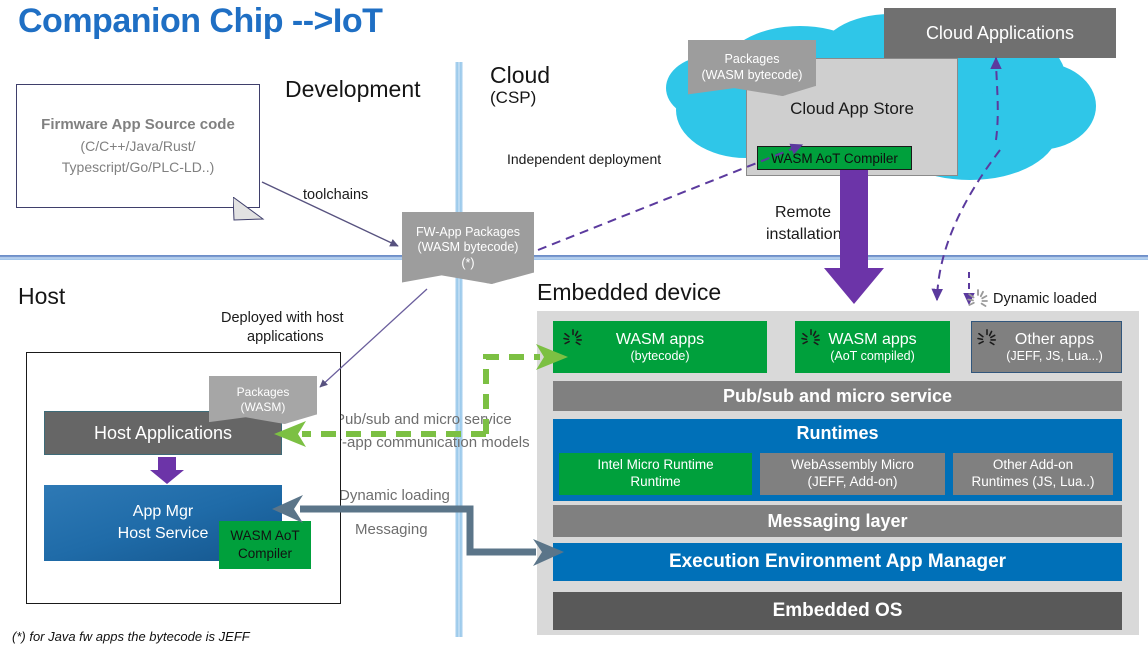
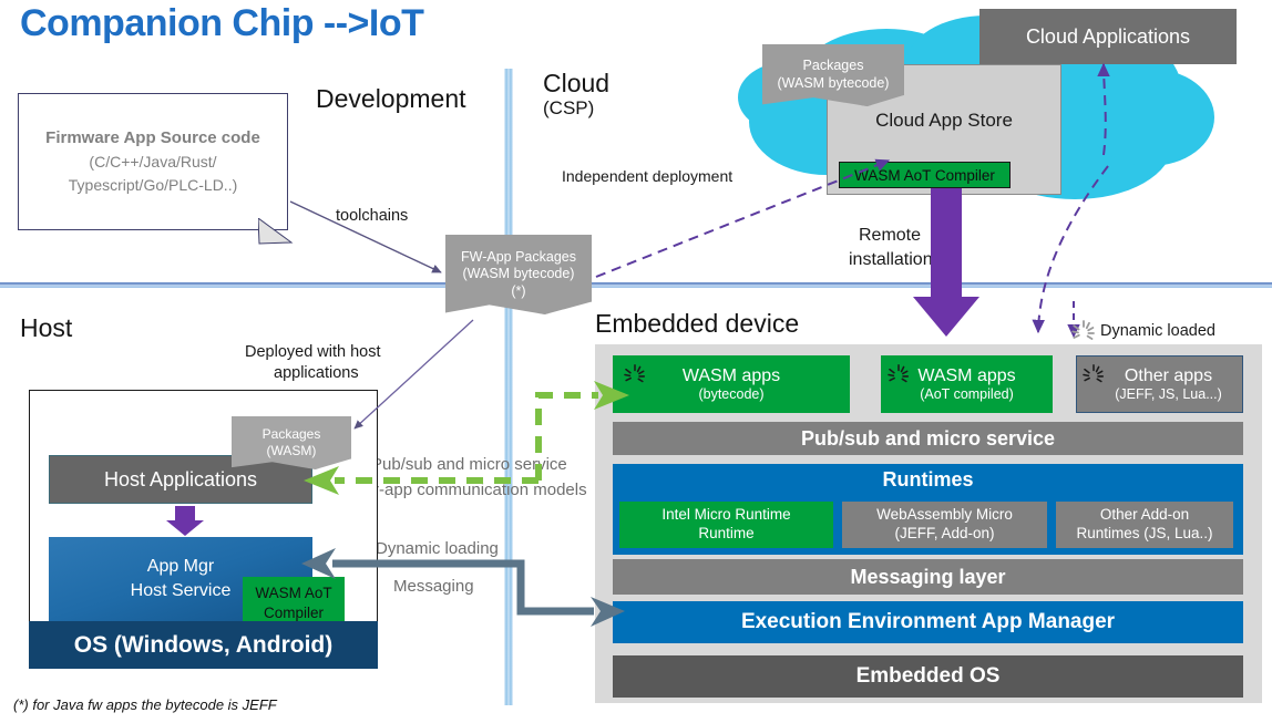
  Companion Chip -->IoT
  Cloud App Store
  WASM AoT Compiler
  Cloud Applications
  Packages
  (WASM bytecode)
  Development
  Cloud
  (CSP)
  Host
  Embedded device
  Firmware App Source code
  (C/C++/Java/Rust/
  Typescript/Go/PLC-LD..)
  FW-App Packages
  (WASM bytecode)
  (*)
  toolchains
  Independent deployment
  Remote
  installation
  Dynamic loaded
  Deployed with host
  applications
  ub/sub and micro serice
  -app communication models
  Dynamic loading
  Messaging
  WASM apps
  (bytecode)
  WASM apps
  (AoT compiled)
  Other apps
  (JEFF, JS, Lua...)
  Pub/sub and micro service
  Runtimes
  Intel Micro Runtime
  Runtime
  WebAssembly Micro
  (JEFF, Add-on)
  Other Add-on
  Runtimes (JS, Lua..)
  Messaging layer
  Execution Environment App Manager
  Embedded OS
  Host Applications
  Packages
  (WASM)
  App Mgr
  Host Service
  WASM AoT
  Compiler
+ OS (Windows, Android)
  (*) for Java fw apps the bytecode is JEFF
